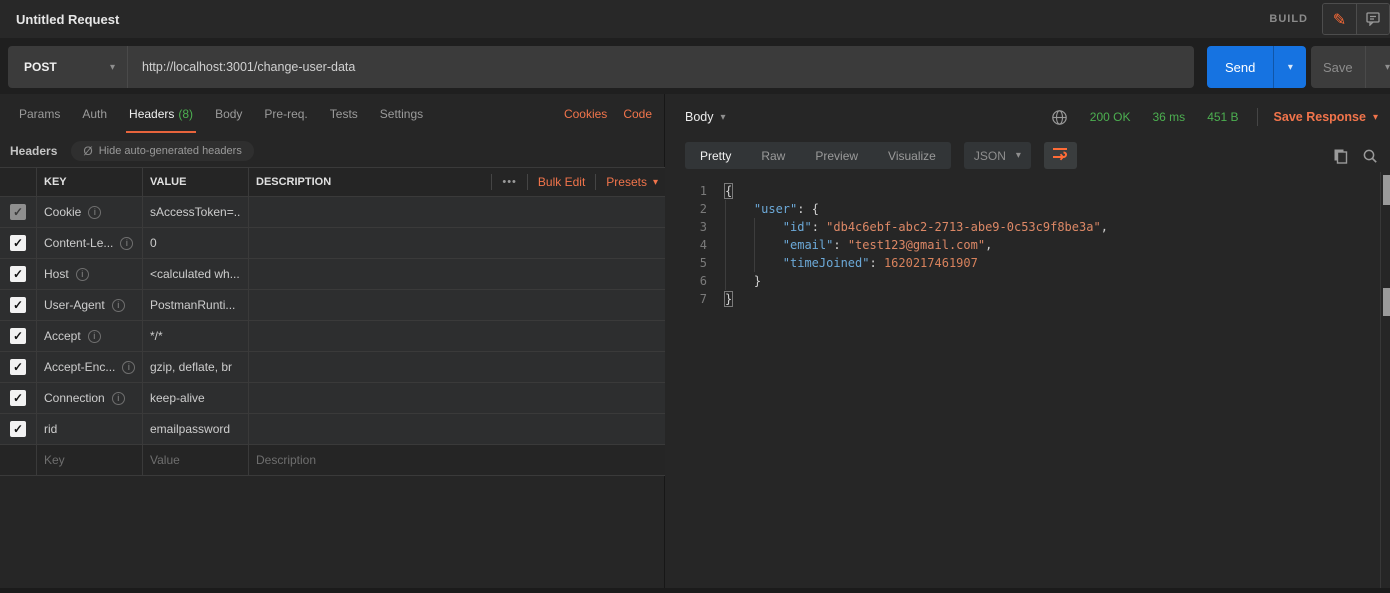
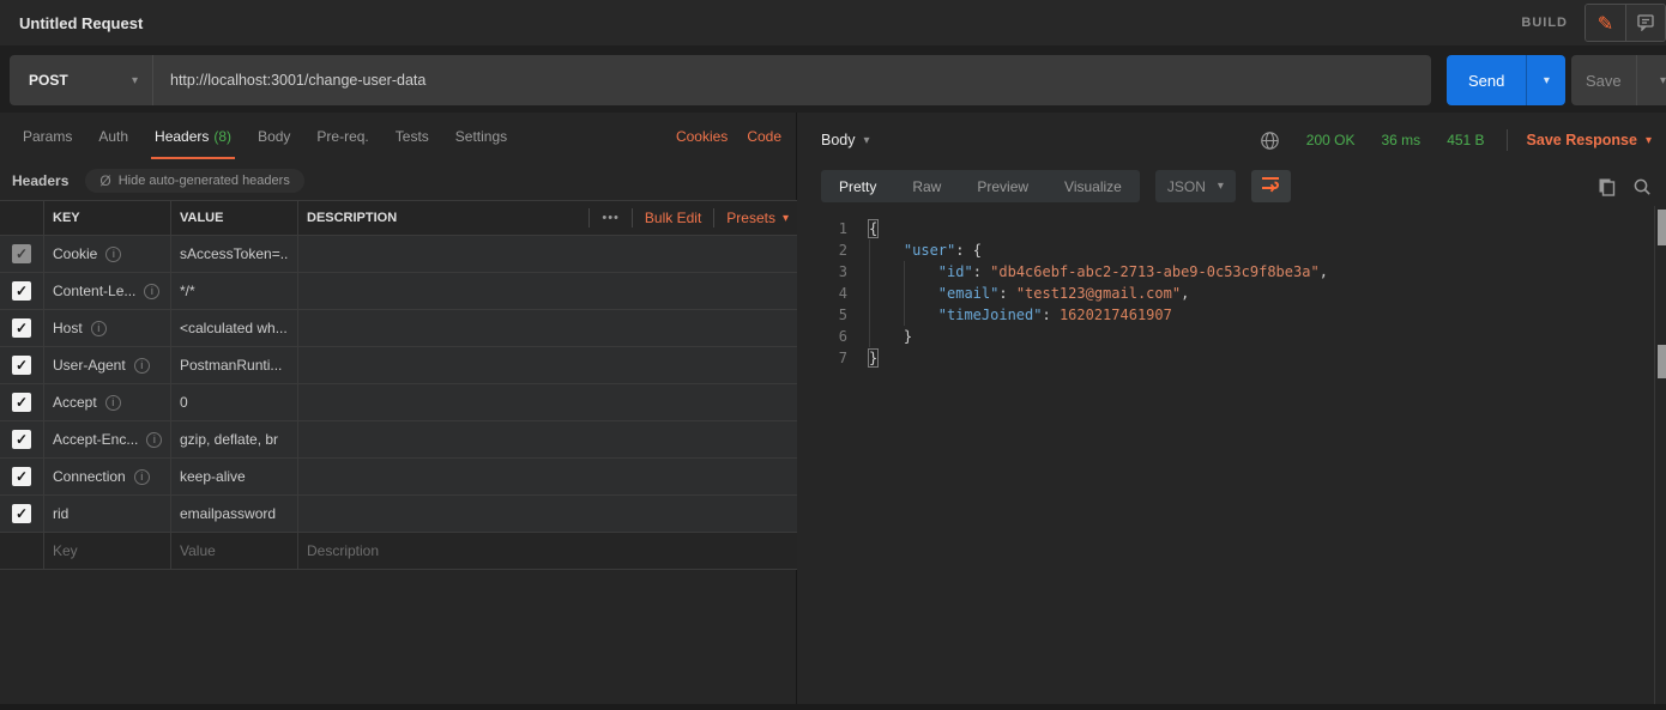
  Untitled Request
  BUILD
  ✎
  POST
  ▾
  http://localhost:3001/change-user-data
  Send
  ▾
  Save
  ▾
  Params
  Auth
  Headers
  (8)
  Body
  Pre-req.
  Tests
  Settings
  Cookies
  Code
  Headers
  Ø
  Hide auto-generated headers
  KEY
  VALUE
  DESCRIPTION
  •••
  Bulk Edit
  Presets
  ▾
  ✓
  Cookie
  i
  sAccessToken=..
  ✓
  Content-Le...
  i
- 0
+ */*
  ✓
  Host
  i
  <calculated wh...
  ✓
  User-Agent
  i
  PostmanRunti...
  ✓
  Accept
  i
- */*
+ 0
  ✓
  Accept-Enc...
  i
  gzip, deflate, br
  ✓
  Connection
  i
  keep-alive
  ✓
  rid
  emailpassword
  Key
  Value
  Description
  Body
  ▾
  200 OK
  36 ms
  451 B
  Save Response
  ▾
  Pretty
  Raw
  Preview
  Visualize
  JSON
  ▾
  1
  {
  2
  "user": {
  3
  "id": "db4c6ebf-abc2-2713-abe9-0c53c9f8be3a",
  4
  "email": "test123@gmail.com",
  5
  "timeJoined": 1620217461907
  6
  }
  7
  }
